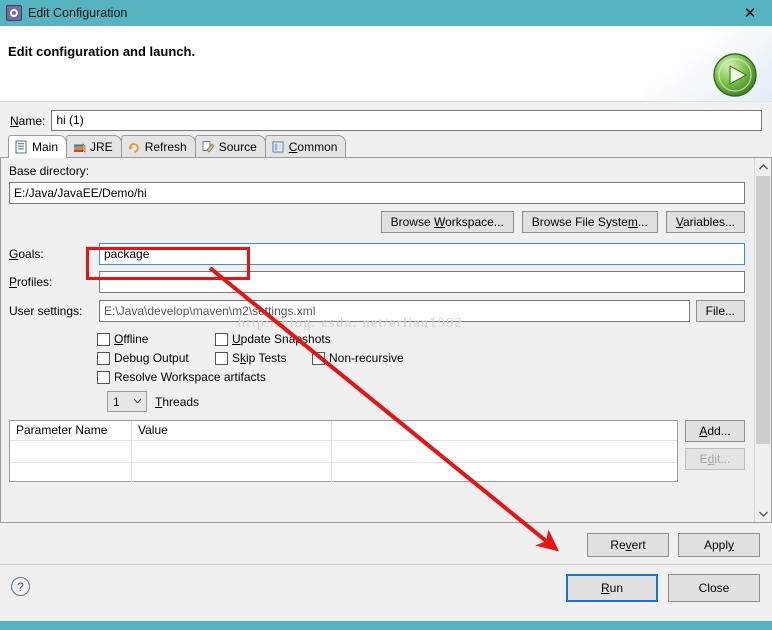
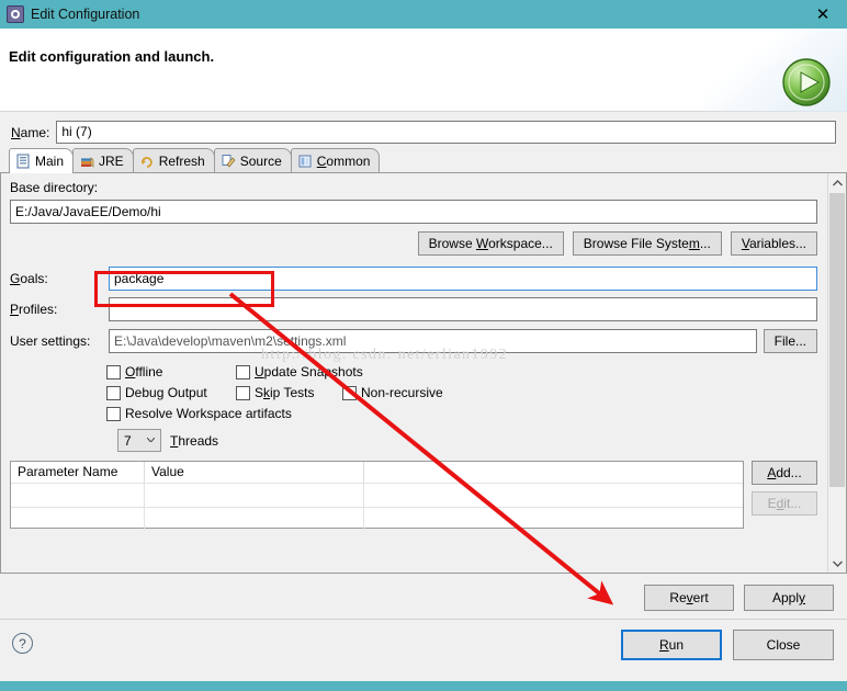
  Edit Configuration
  ✕
  Edit configuration and launch.
  Name:
- hi (1)
+ hi (7)
  Main
  JRE
  Refresh
  Source
  Common
  Base directory:
  E:/Java/JavaEE/Demo/hi
  Browse Workspace...
  Browse File System...
  Variables...
  Goals:
  package
  Profiles:
  User settings:
  E:\Java\develop\maven\m2\sttings.xml
  File...
  Offline
  Update Snashots
  Debug Output
  Skip Tests
  Non-recursive
  Resolve Workspace artifacts
- 1
+ 7
  Threads
  Parameter Name
  Value
  Add...
  Edit...
  Revert
  Apply
  ?
  Run
  Close
  http:/blog. csdn. net/erlian1992
